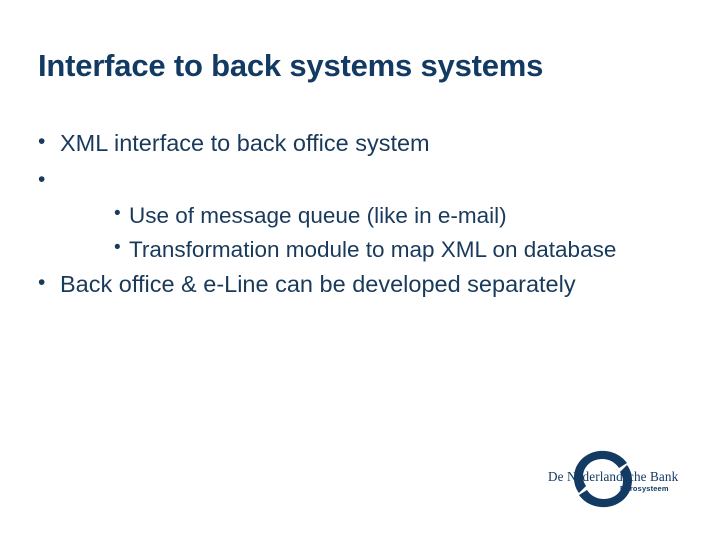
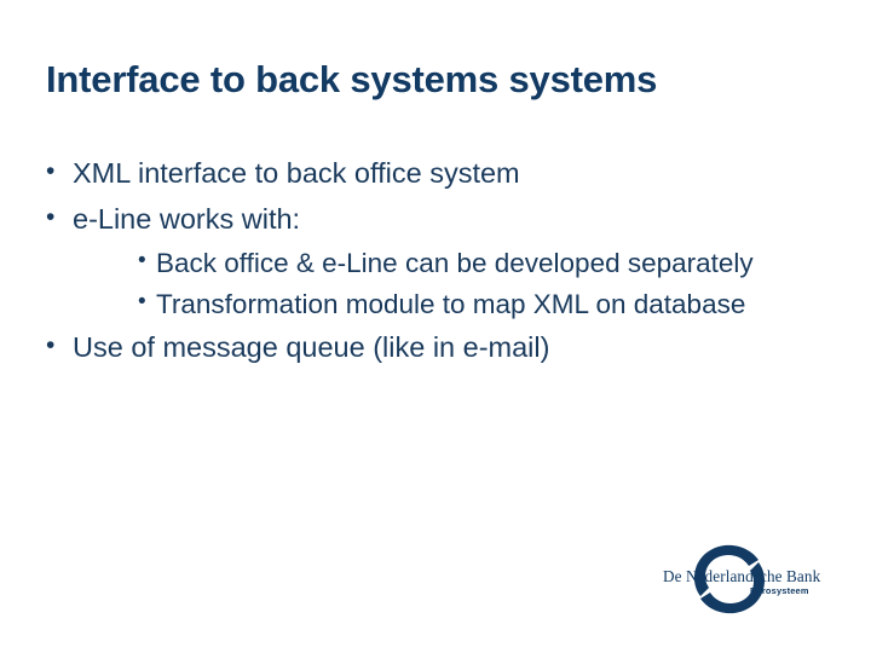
  Interface to back systems systems
  •
  XML interface to back office system
  •
+ e-Line works with:
  •
- Use of message queue (like in e-mail)
+ Back office & e-Line can be developed separately
  •
  Transformation module to map XML on database
  •
- Back office & e-Line can be developed separately
+ Use of message queue (like in e-mail)
  De Nederlandsche Bank
  Eurosysteem
